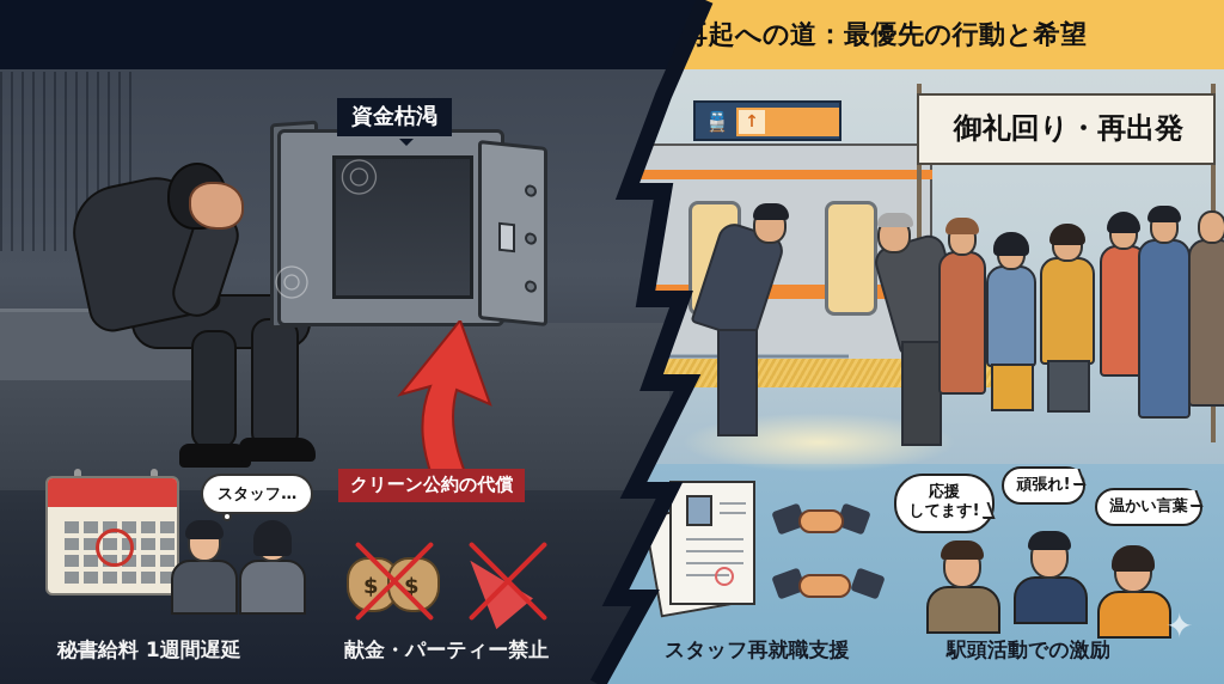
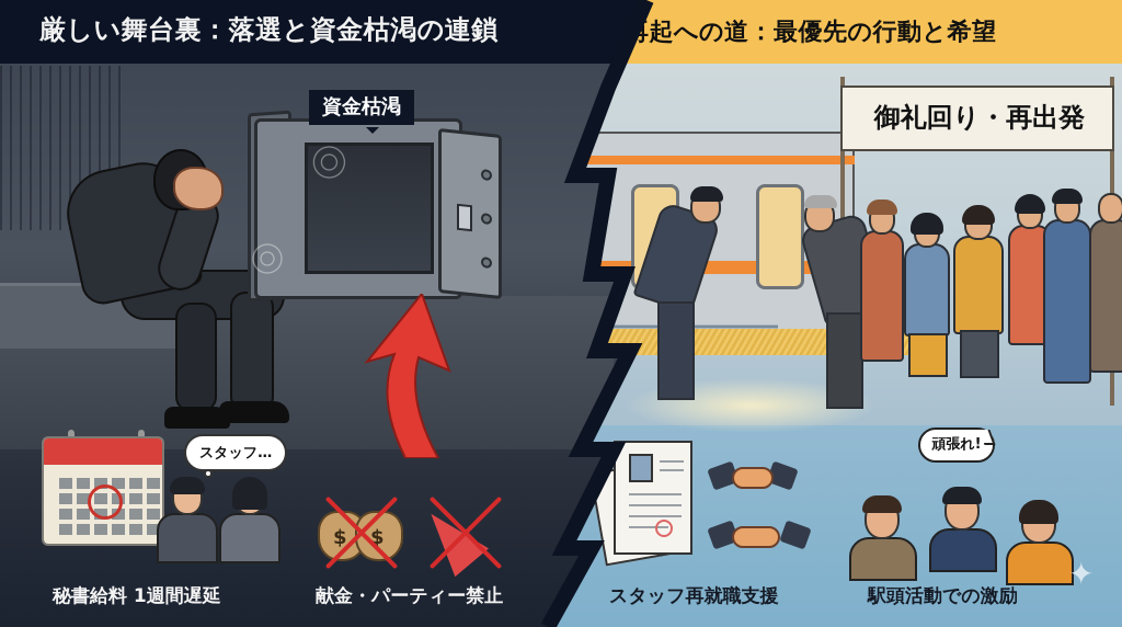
+ 厳しい舞台裏：落選と資金枯渇の連鎖
  資金枯渇
  スタッフ…
  秘書給料 1週間遅延
- クリーン公約の代償
  $
  $
  献金・パーティー禁止
  起への道：最優先の行動と希望
- 🚆
- ↑
  御礼回り・再出発
  スタッフ再就職支援
- 応援
- してます!
  頑張れ!
- 温かい言葉
  駅頭活動での激励
  ✦
